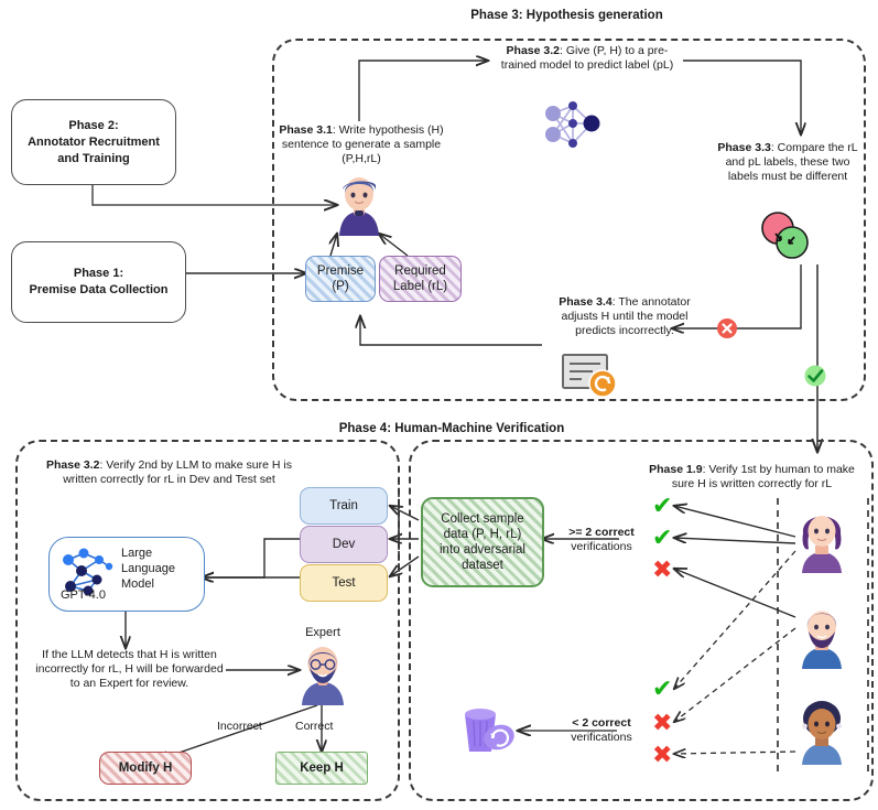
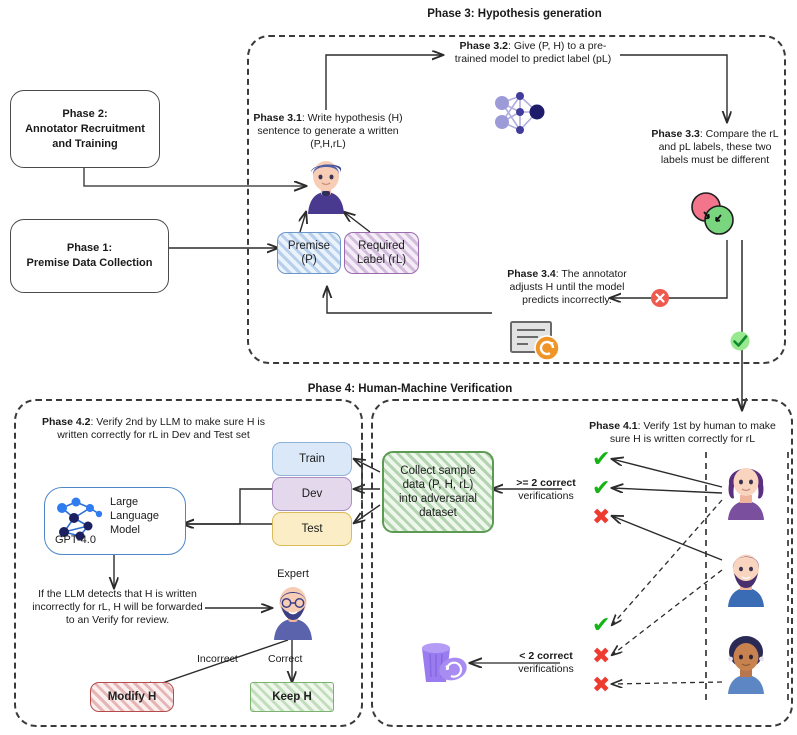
  Phase 3: Hypothesis generation
  Phase 4: Human-Machine Verification
  Phase 2:
  Annotator Recruitment
  and Training
  Phase 1:
  Premise Data Collection
- Phase 3.1: Write hypothesis (H) sentence to generate a sample (P,H,rL)
+ Phase 3.1: Write hypothesis (H) sentence to generate a written (P,H,rL)
  Premise
  (P)
  Required
  Label (rL)
  Phase 3.2: Give (P, H) to a pre-trained model to predict label (pL)
  Phase 3.3: Compare the rL and pL labels, these two labels must be different
  Phase 3.4: The annotator adjusts H until the model predicts incorrectly.
- Phase 3.2: Verify 2nd by LLM to make sure H is written correctly for rL in Dev and Test set
+ Phase 4.2: Verify 2nd by LLM to make sure H is written correctly for rL in Dev and Test set
  Large
  Language
  Model
  GPT-4.0
- If the LLM detects that H is written incorrectly for rL, H will be forwarded to an Expert for review.
+ If the LLM detects that H is written incorrectly for rL, H will be forwarded to an Verify for review.
  Expert
  Incorrect
  Correct
  Modify H
  Keep H
  Train
  Dev
  Test
  Collect sample
  data (P, H, rL)
  into adversarial
  dataset
- Phase 1.9: Verify 1st by human to make sure H is written correctly for rL
+ Phase 4.1: Verify 1st by human to make sure H is written correctly for rL
  >= 2 correct
  verifications
  < 2 correct
  verifications
  ✔
  ✔
  ✖
  ✔
  ✖
  ✖
